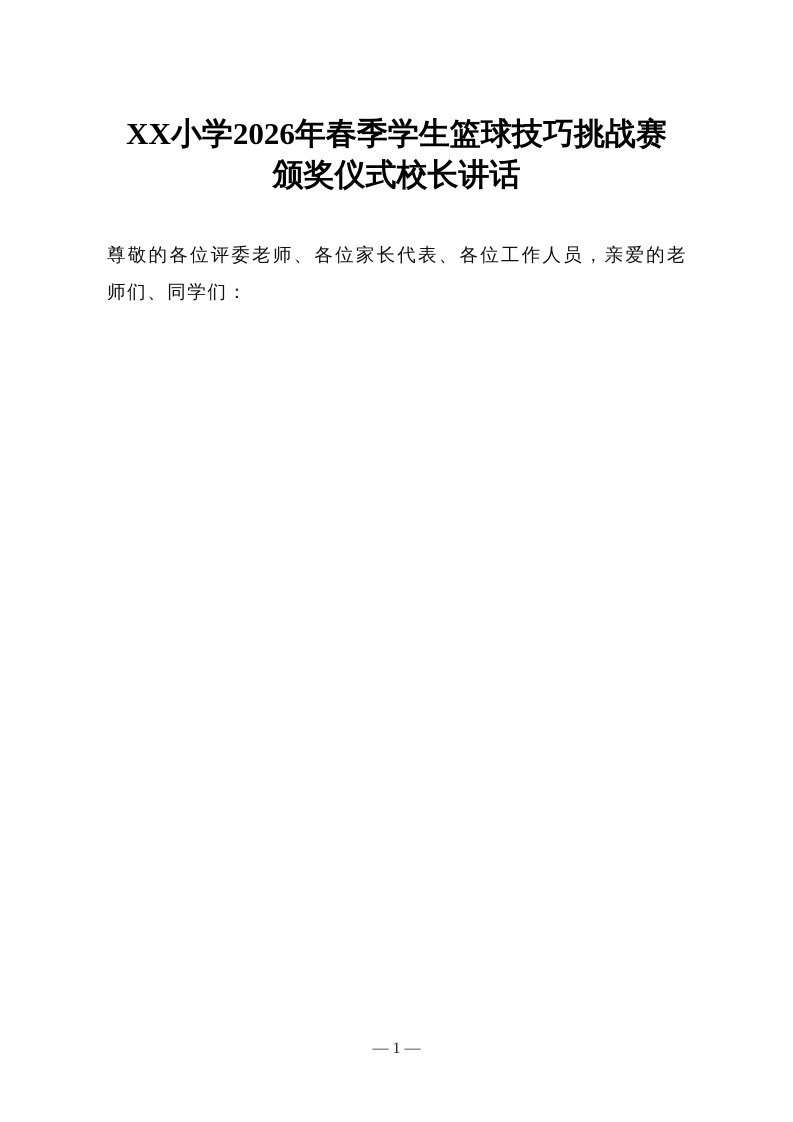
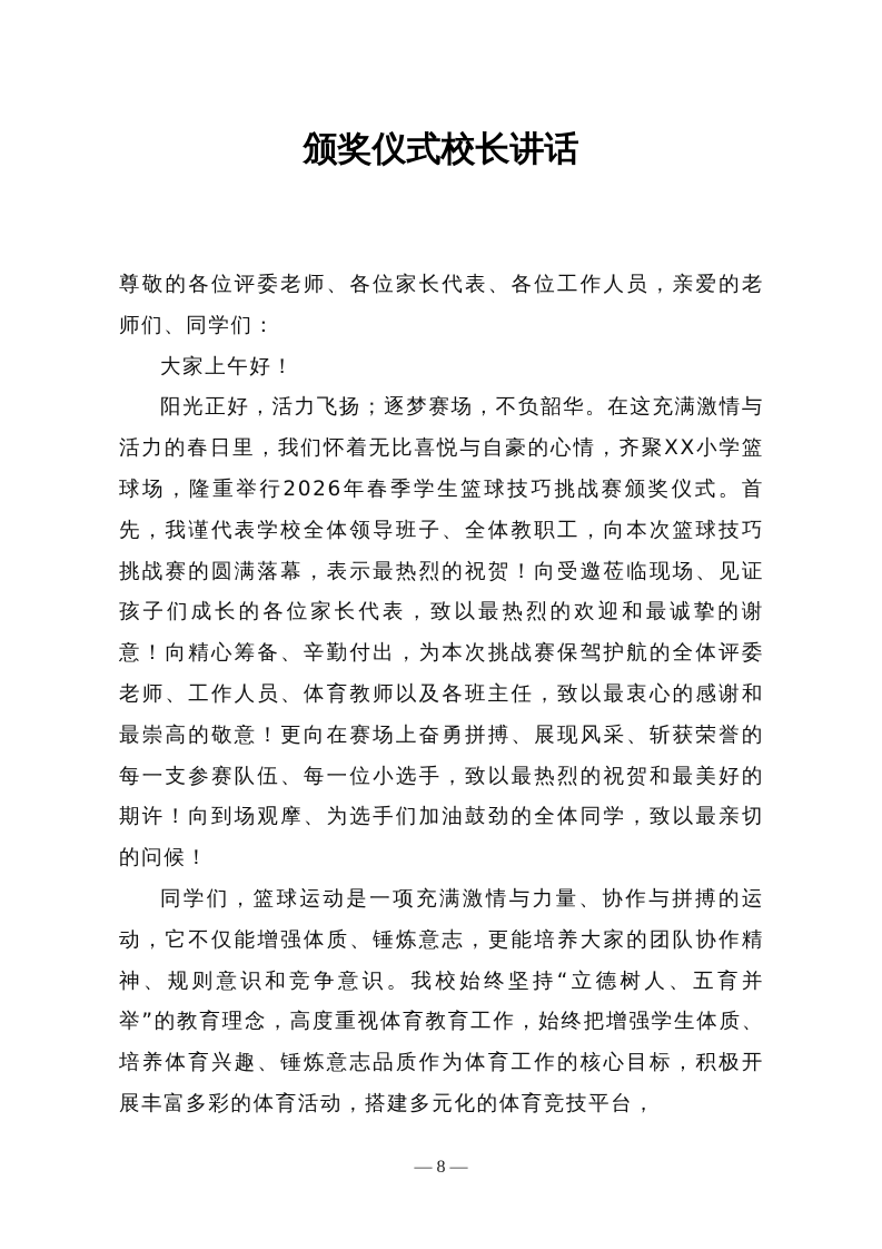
- XX小学2026年春季学生篮球技巧挑战赛
  颁奖仪式校长讲话
  尊敬的各位评委老师、各位家长代表、各位工作人员，亲爱的老师们、同学们：
+ 大家上午好！
+ 阳光正好，活力飞扬；逐梦赛场，不负韶华。在这充满激情与活力的春日里，我们怀着无比喜悦与自豪的心情，齐聚XX小学篮球场，隆重举行2026年春季学生篮球技巧挑战赛颁奖仪式。首先，我谨代表学校全体领导班子、全体教职工，向本次篮球技巧挑战赛的圆满落幕，表示最热烈的祝贺！向受邀莅临现场、见证孩子们成长的各位家长代表，致以最热烈的欢迎和最诚挚的谢意！向精心筹备、辛勤付出，为本次挑战赛保驾护航的全体评委老师、工作人员、体育教师以及各班主任，致以最衷心的感谢和最崇高的敬意！更向在赛场上奋勇拼搏、展现风采、斩获荣誉的每一支参赛队伍、每一位小选手，致以最热烈的祝贺和最美好的期许！向到场观摩、为选手们加油鼓劲的全体同学，致以最亲切的问候！
+ 同学们，篮球运动是一项充满激情与力量、协作与拼搏的运动，它不仅能增强体质、锤炼意志，更能培养大家的团队协作精神、规则意识和竞争意识。我校始终坚持“立德树人、五育并举”的教育理念，高度重视体育教育工作，始终把增强学生体质、培养体育兴趣、锤炼意志品质作为体育工作的核心目标，积极开展丰富多彩的体育活动，搭建多元化的体育竞技平台，
- — 1 —
+ — 8 —
